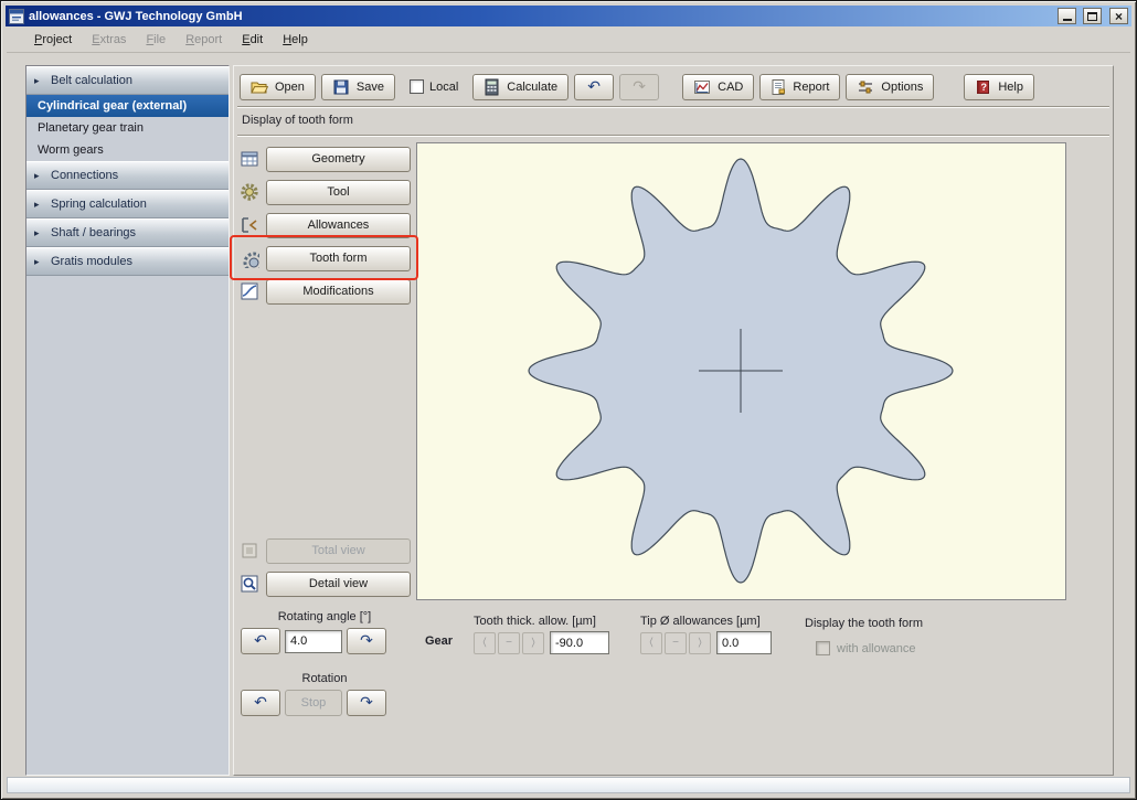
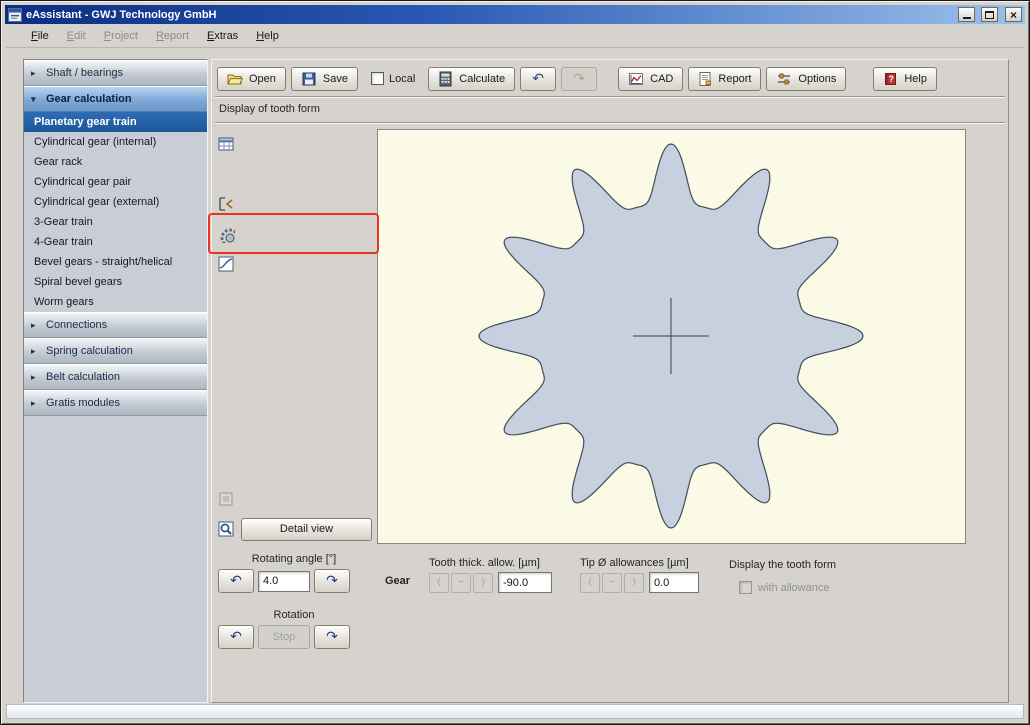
- allowances - GWJ Technology GmbH
+ eAssistant - GWJ Technology GmbH
  ×
- Project
+ File
- Extras
+ Edit
- File
+ Project
  Report
- Edit
+ Extras
  Help
  ▸
- Belt calculation
+ Shaft / bearings
+ ▾
+ Gear calculation
- Cylindrical gear (external)
+ Planetary gear train
+ Cylindrical gear (internal)
+ Gear rack
+ Cylindrical gear pair
- Planetary gear train
+ Cylindrical gear (external)
+ 3-Gear train
+ 4-Gear train
+ Bevel gears - straight/helical
+ Spiral bevel gears
  Worm gears
  ▸
  Connections
  ▸
  Spring calculation
  ▸
- Shaft / bearings
+ Belt calculation
  ▸
  Gratis modules
  Open
  Save
  Local
  Calculate
  ↶
  ↷
  CAD
  Report
  Options
  ?
  Help
  Display of tooth form
- Geometry
- Tool
- Allowances
- Tooth form
- Modifications
- Total view
  Detail view
  Rotating angle [°]
  ↶
  4.0
  ↷
  Rotation
  ↶
  Stop
  ↷
  Gear
  Tooth thick. allow. [µm]
  〈
  −
  〉
  -90.0
  Tip Ø allowances [µm]
  〈
  −
  〉
  0.0
  Display the tooth form
  with allowance
